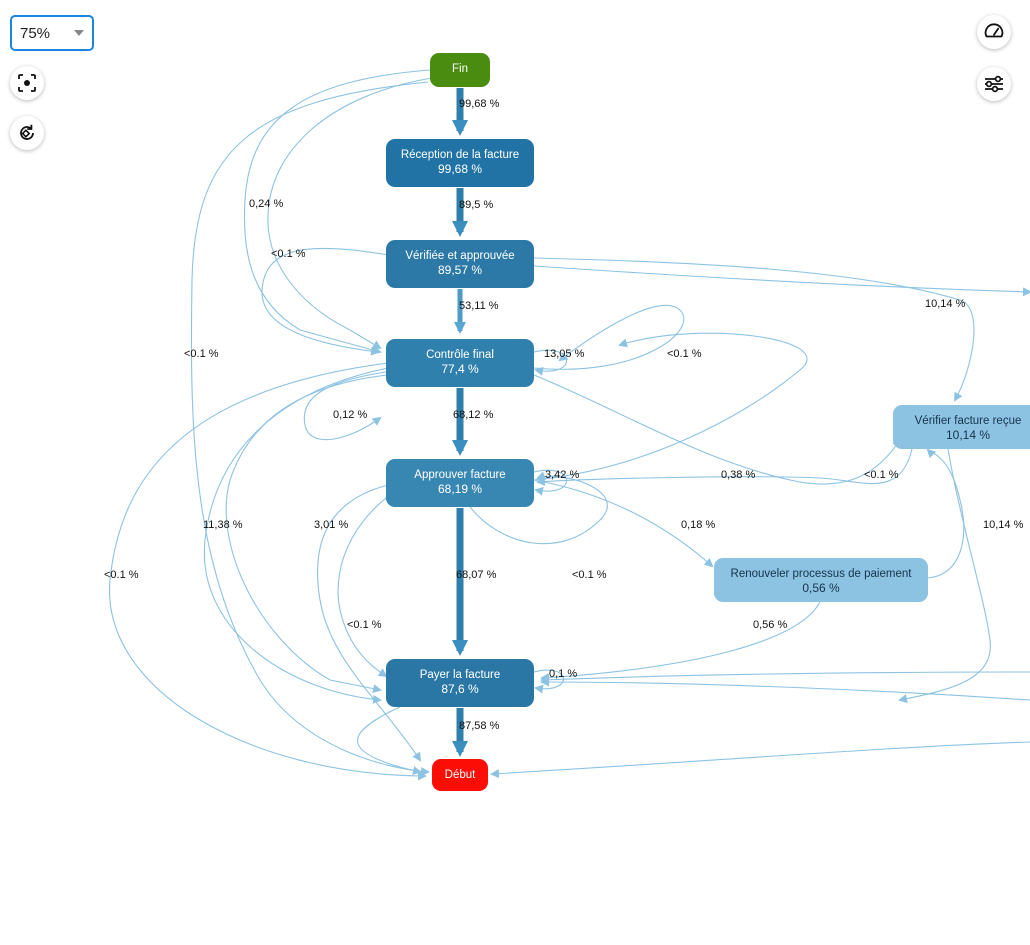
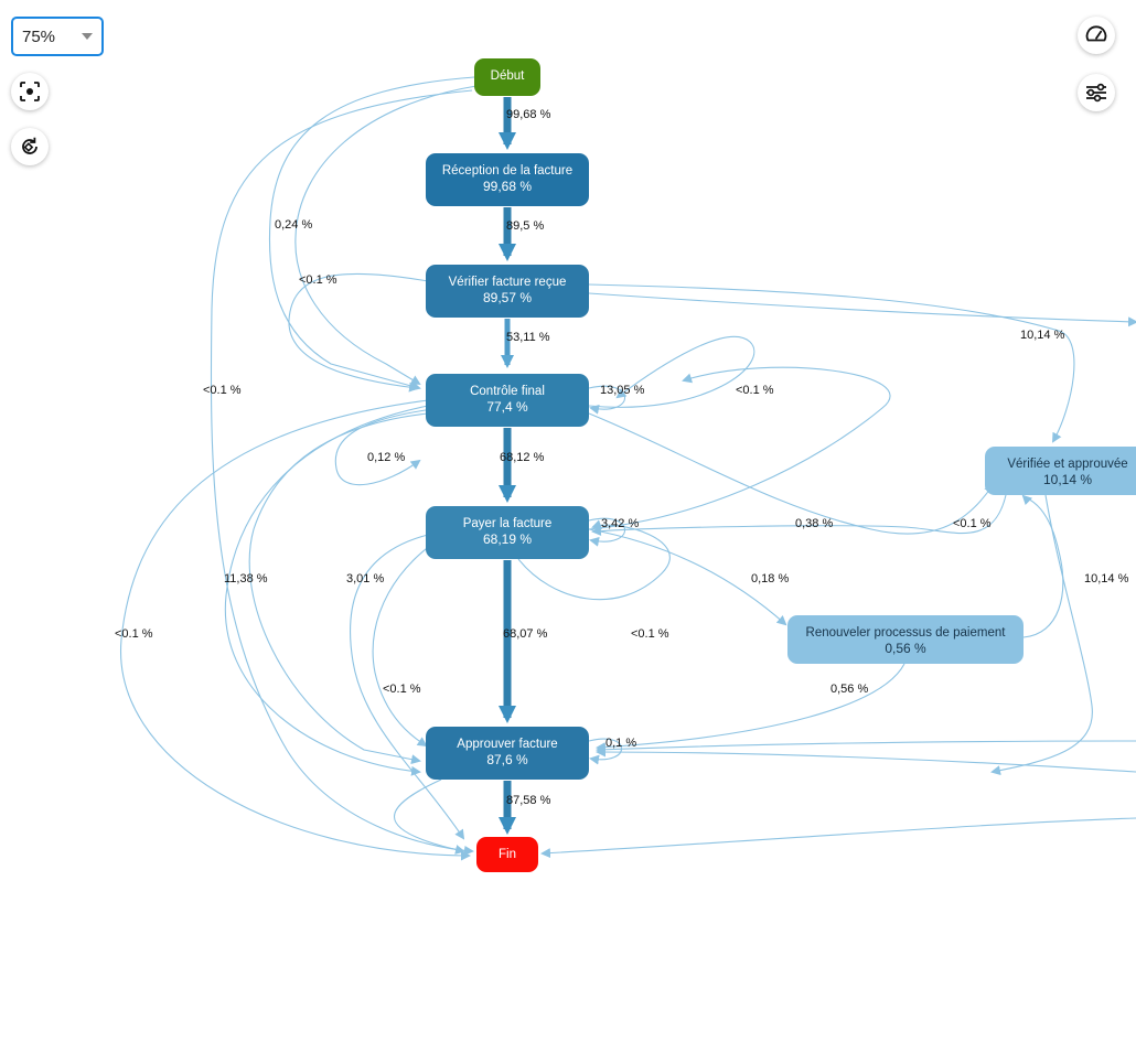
- Fin
+ Début
  Réception de la facture
  99,68 %
- Vérifiée et approuvée
+ Vérifier facture reçue
  89,57 %
  Contrôle final
  77,4 %
- Approuver facture
+ Payer la facture
  68,19 %
- Payer la facture
+ Approuver facture
  87,6 %
- Début
+ Fin
- Vérifier facture reçue
+ Vérifiée et approuvée
  10,14 %
  Renouveler processus de paiement
  0,56 %
  99,68 %
  89,5 %
  53,11 %
  68,12 %
  68,07 %
  87,58 %
  13,05 %
  3,42 %
  0,1 %
  0,24 %
  <0.1 %
  <0.1 %
  0,12 %
  11,38 %
  3,01 %
  <0.1 %
  <0.1 %
  <0.1 %
  10,14 %
  0,38 %
  <0.1 %
  0,18 %
  <0.1 %
  10,14 %
  0,56 %
  75%
